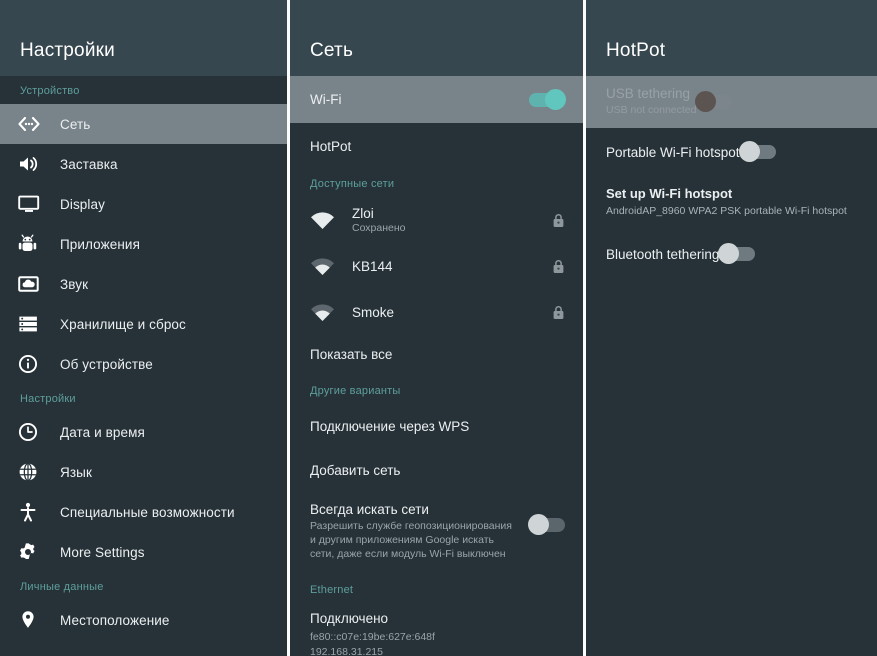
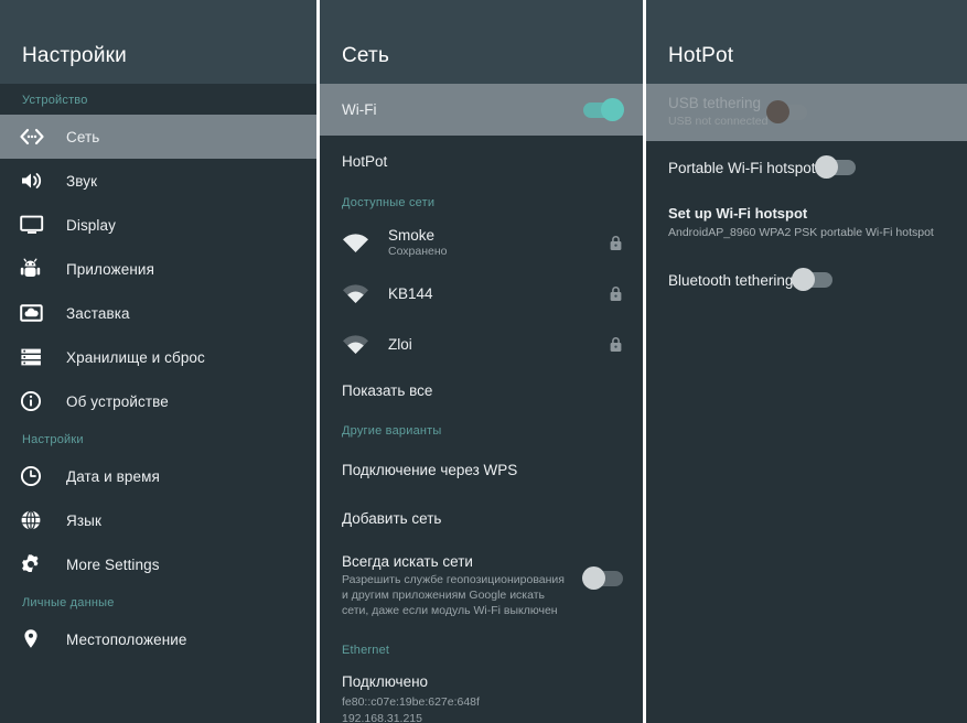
  Настройки
  Устройство
  Сеть
- Заставка
+ Звук
  Display
  Приложения
- Звук
+ Заставка
  Хранилище и сброс
  Об устройстве
  Настройки
  Дата и время
  Язык
- Специальные возможности
  More Settings
  Личные данные
  Местоположение
  Сеть
  Wi-Fi
  HotPot
  Доступные сети
- Zloi
+ Smoke
  Сохранено
  KB144
- Smoke
+ Zloi
  Показать все
  Другие варианты
  Подключение через WPS
  Добавить сеть
  Всегда искать сети
  Разрешить службе геопозиционирования и другим приложениям Google искать сети, даже если модуль Wi-Fi выключен
  Ethernet
  Подключено
  fe80::c07e:19be:627e:648f
  192.168.31.215
  HotPot
  USB tethering
  USB not connected
  Portable Wi-Fi hotspot
  Set up Wi-Fi hotspot
  AndroidAP_8960 WPA2 PSK portable Wi-Fi hotspot
  Bluetooth tethering
